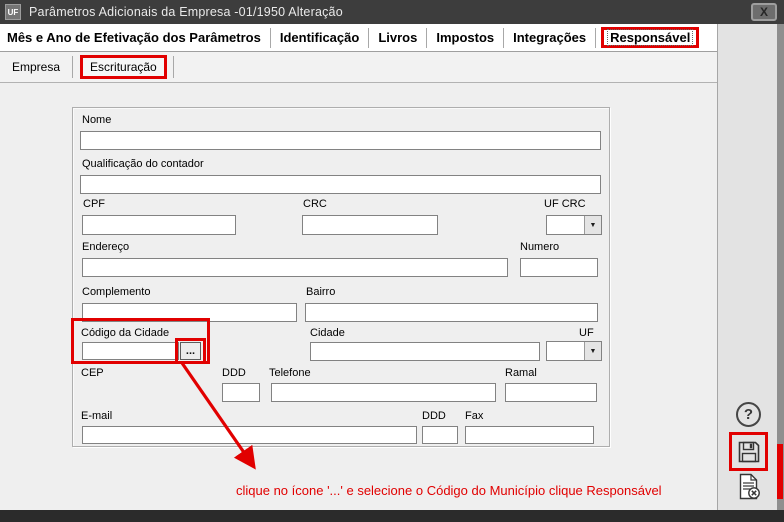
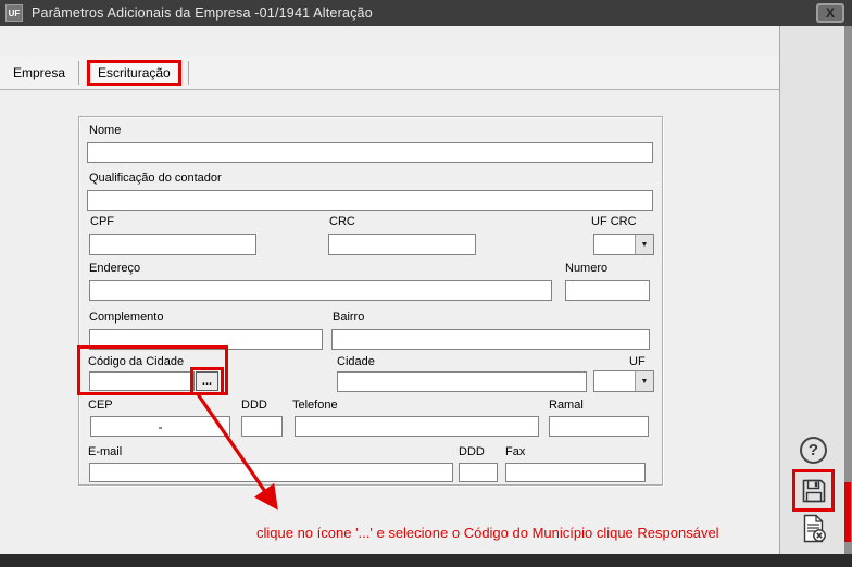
  UF
- Parâmetros Adicionais da Empresa -01/1950 Alteração
+ Parâmetros Adicionais da Empresa -01/1941 Alteração
  X
- Mês e Ano de Efetivação dos Parâmetros
- Identificação
- Livros
- Impostos
- Integrações
- Responsável
  Empresa
  Escrituração
  Nome
  Qualificação do contador
  CPF
  CRC
  UF CRC
  Endereço
  Numero
  Complemento
  Bairro
  Código da Cidade
  Cidade
  UF
  ...
  CEP
  DDD
  Telefone
  Ramal
+ -
  E-mail
  DDD
  Fax
  ?
  clique no ícone '...' e selecione o Código do Município clique Responsável
